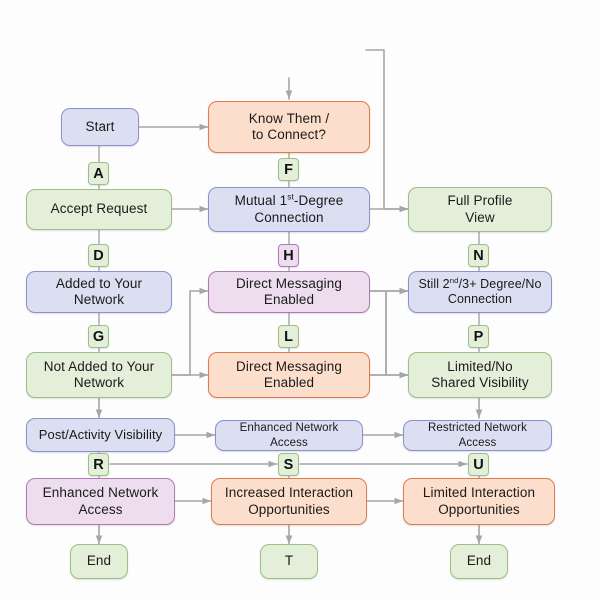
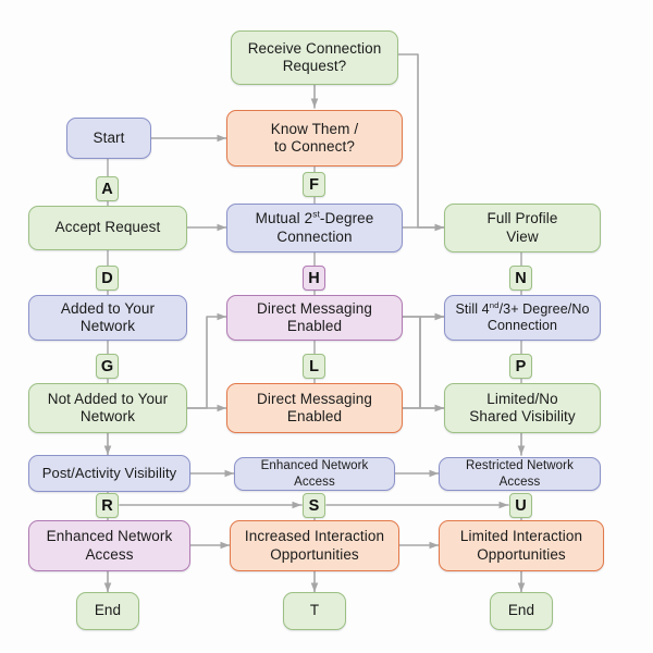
+ Receive Connection
+ Request?
  Start
  Know Them /
  to Connect?
  A
  F
  Accept Request
- Mutual 1st-Degree
+ Mutual 2st-Degree
  Connection
  Full Profile
  View
  D
  H
  N
  Added to Your
  Network
  Direct Messaging
  Enabled
- Still 2nd/3+ Degree/No
+ Still 4nd/3+ Degree/No
  Connection
  G
  L
  P
  Not Added to Your
  Network
  Direct Messaging
  Enabled
  Limited/No
  Shared Visibility
  Post/Activity Visibility
  Enhanced Network Access
  Restricted Network Access
  R
  S
  U
  Enhanced Network
  Access
  Increased Interaction
  Opportunities
  Limited Interaction
  Opportunities
  End
  T
  End
